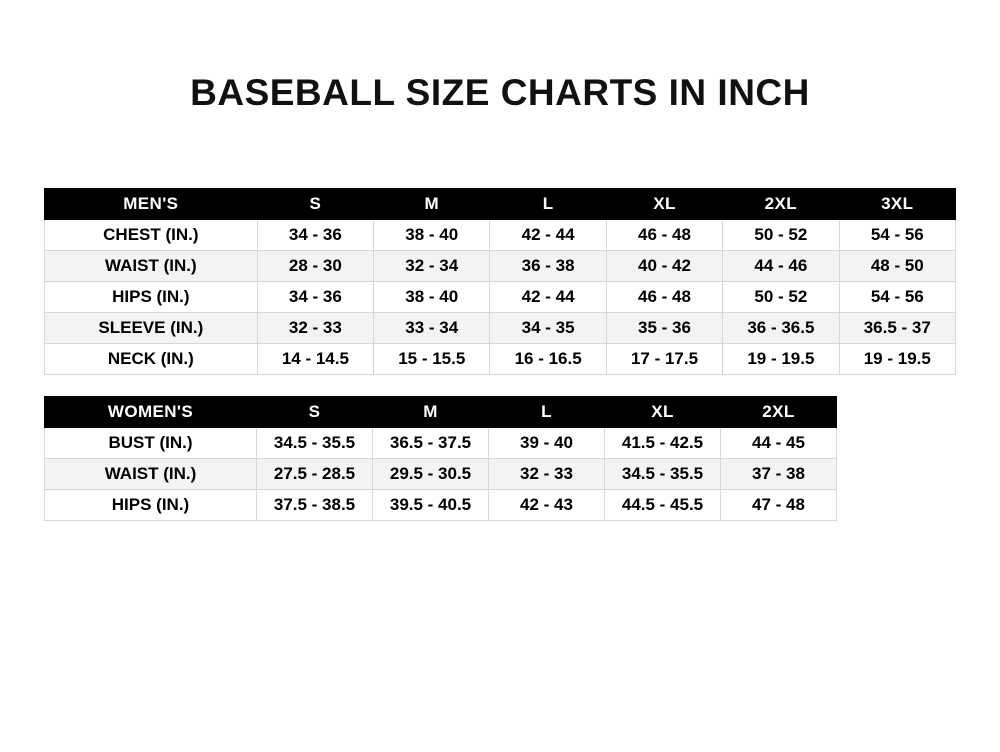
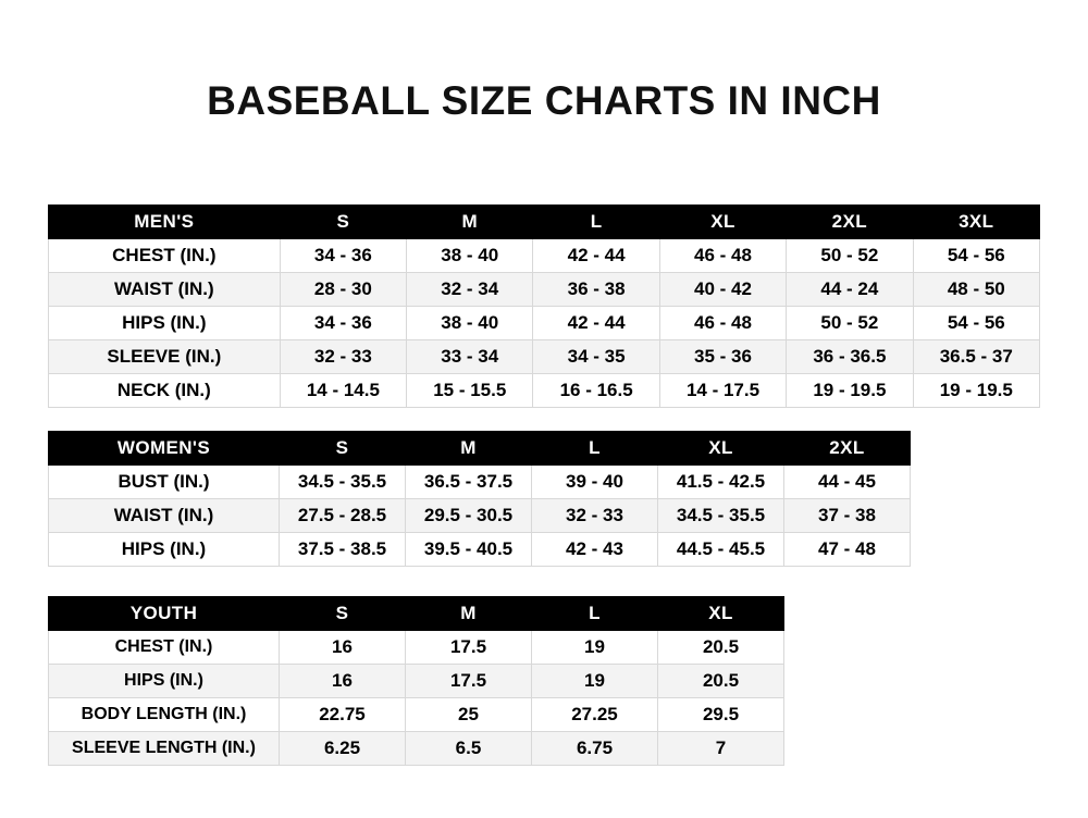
  BASEBALL SIZE CHARTS IN INCH
  MEN'S	S	M	L	XL	2XL	3XL
  CHEST (IN.)	34 - 36	38 - 40	42 - 44	46 - 48	50 - 52	54 - 56
- WAIST (IN.)	28 - 30	32 - 34	36 - 38	40 - 42	44 - 46	48 - 50
+ WAIST (IN.)	28 - 30	32 - 34	36 - 38	40 - 42	44 - 24	48 - 50
  HIPS (IN.)	34 - 36	38 - 40	42 - 44	46 - 48	50 - 52	54 - 56
  SLEEVE (IN.)	32 - 33	33 - 34	34 - 35	35 - 36	36 - 36.5	36.5 - 37
- NECK (IN.)	14 - 14.5	15 - 15.5	16 - 16.5	17 - 17.5	19 - 19.5	19 - 19.5
+ NECK (IN.)	14 - 14.5	15 - 15.5	16 - 16.5	14 - 17.5	19 - 19.5	19 - 19.5
  WOMEN'S	S	M	L	XL	2XL
  BUST (IN.)	34.5 - 35.5	36.5 - 37.5	39 - 40	41.5 - 42.5	44 - 45
  WAIST (IN.)	27.5 - 28.5	29.5 - 30.5	32 - 33	34.5 - 35.5	37 - 38
  HIPS (IN.)	37.5 - 38.5	39.5 - 40.5	42 - 43	44.5 - 45.5	47 - 48
+ YOUTH	S	M	L	XL
+ CHEST (IN.)	16	17.5	19	20.5
+ HIPS (IN.)	16	17.5	19	20.5
+ BODY LENGTH (IN.)	22.75	25	27.25	29.5
+ SLEEVE LENGTH (IN.)	6.25	6.5	6.75	7
